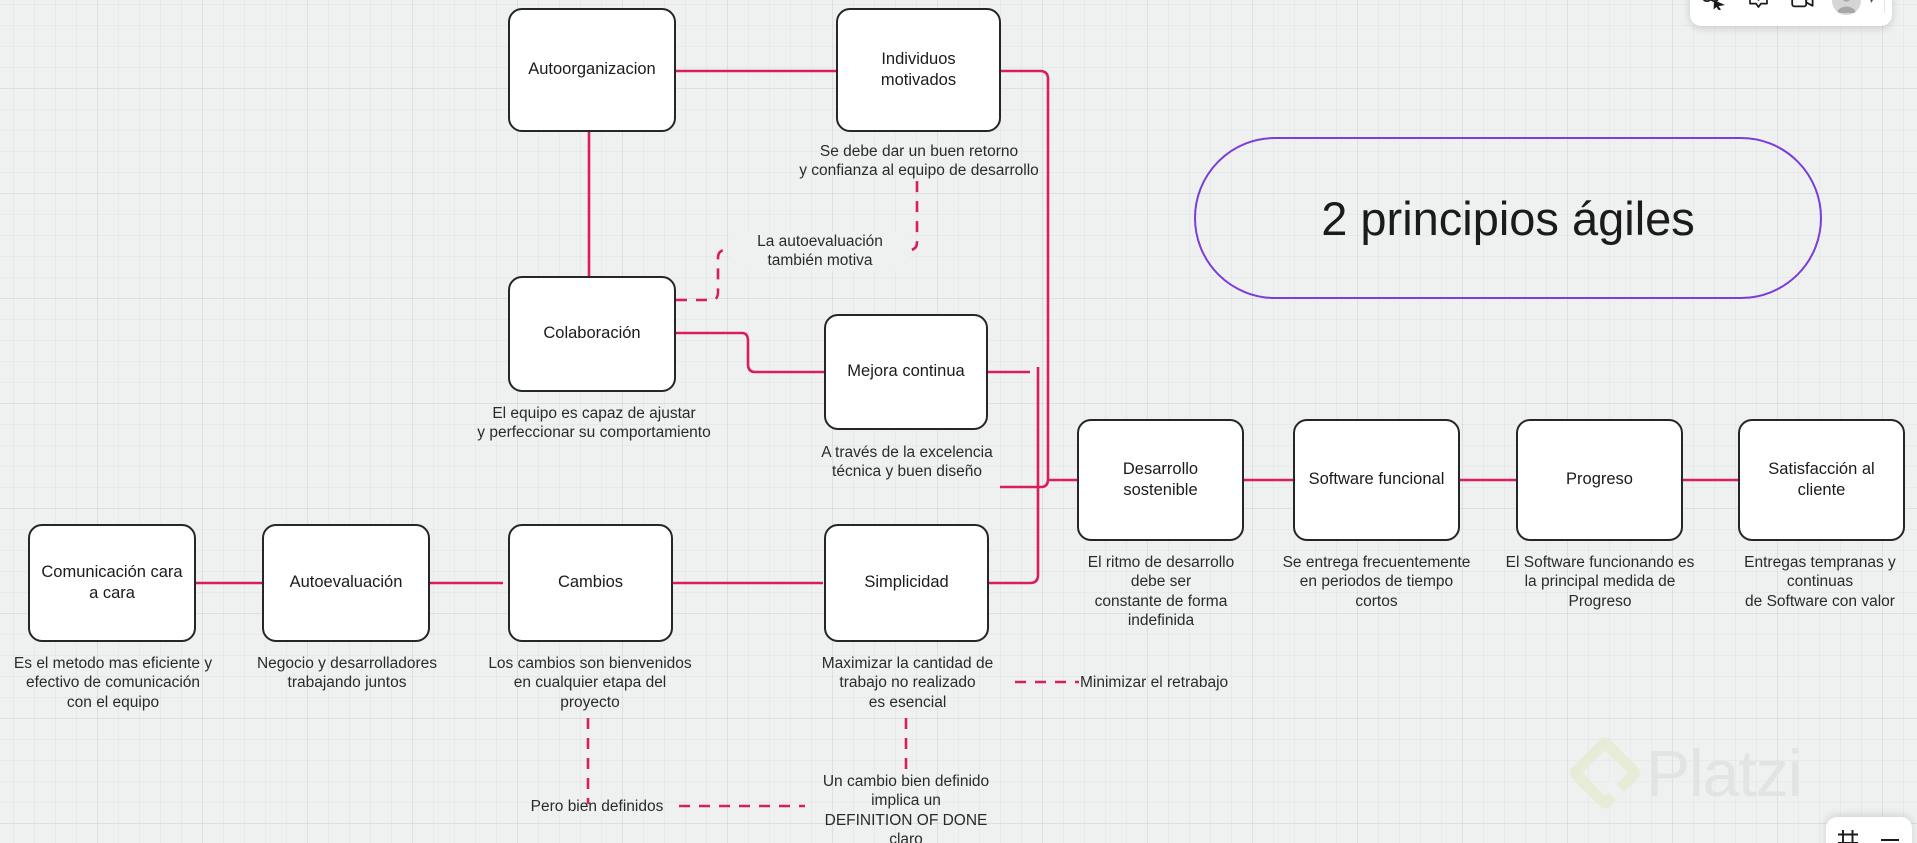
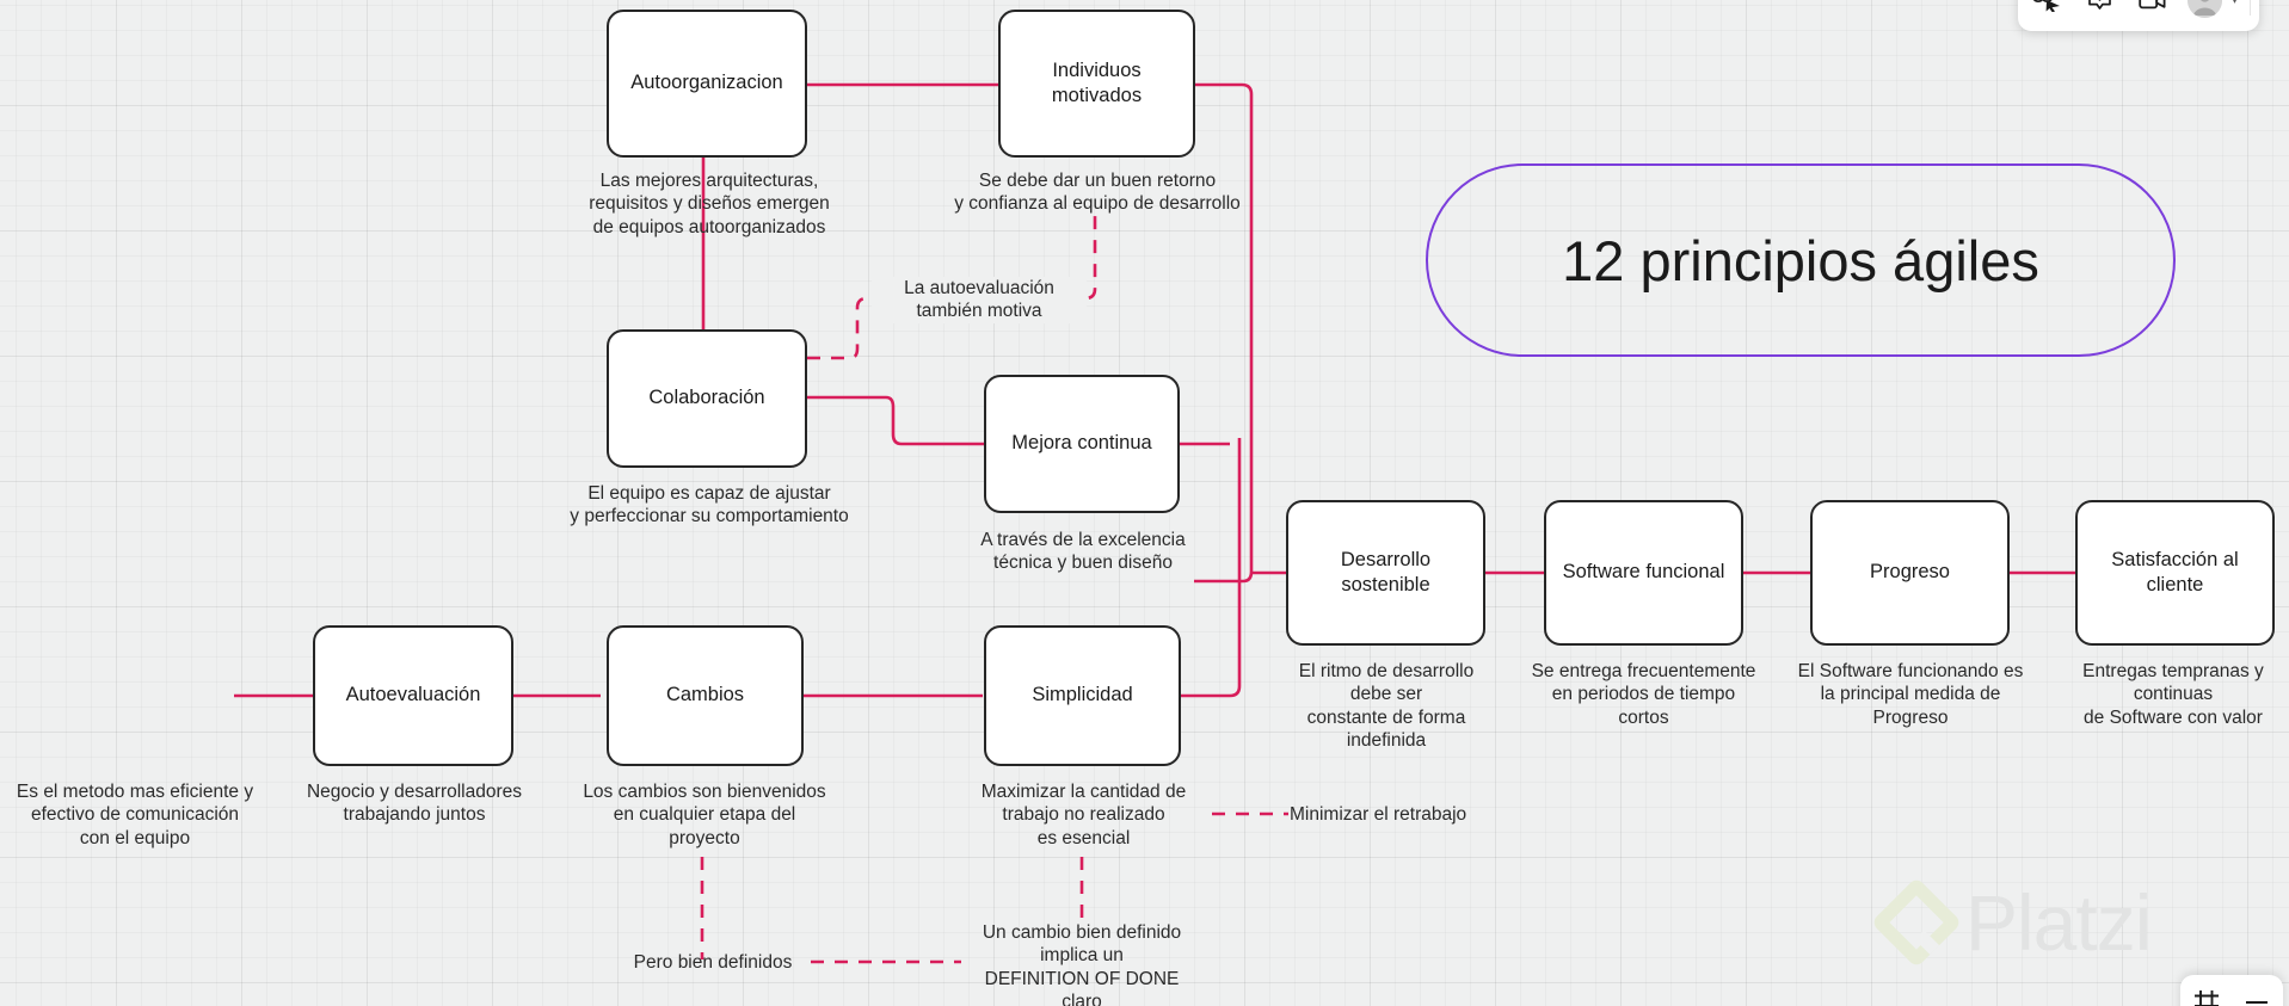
  Autoorganizacion
+ Las mejores arquitecturas,
+ requisitos y diseños emergen
+ de equipos autoorganizados
  Individuos motivados
  Se debe dar un buen retorno
  y confianza al equipo de desarrollo
  Colaboración
  El equipo es capaz de ajustar
  y perfeccionar su comportamiento
  Mejora continua
  A través de la excelencia
  técnica y buen diseño
- Comunicación cara a cara
  Es el metodo mas eficiente y
  efectivo de comunicación
  con el equipo
  Autoevaluación
  Negocio y desarrolladores
  trabajando juntos
  Cambios
  Los cambios son bienvenidos
  en cualquier etapa del
  proyecto
  Simplicidad
  Maximizar la cantidad de
  trabajo no realizado
  es esencial
  Desarrollo sostenible
  El ritmo de desarrollo
  debe ser
  constante de forma
  indefinida
  Software funcional
  Se entrega frecuentemente
  en periodos de tiempo
  cortos
  Progreso
  El Software funcionando es
  la principal medida de
  Progreso
  Satisfacción al cliente
  Entregas tempranas y
  continuas
  de Software con valor
  La autoevaluación
  también motiva
  Minimizar el retrabajo
  Pero bien definidos
  Un cambio bien definido
  implica un
  DEFINITION OF DONE claro
- 2 principios ágiles
+ 12 principios ágiles
  ▾
